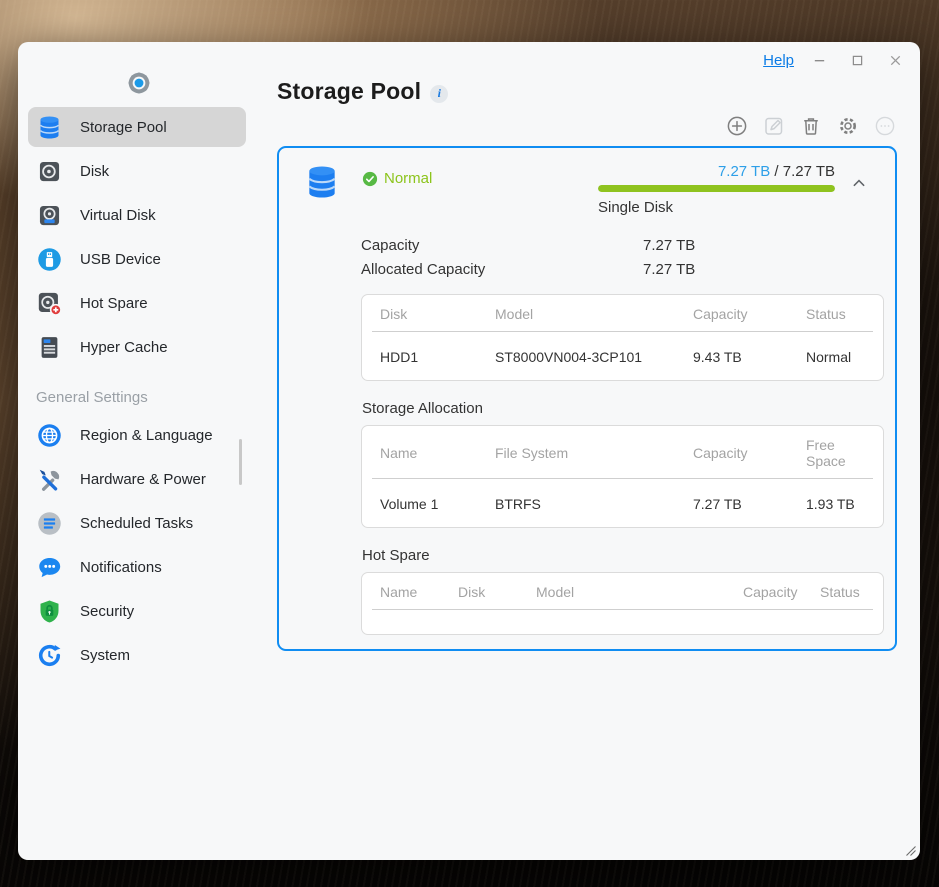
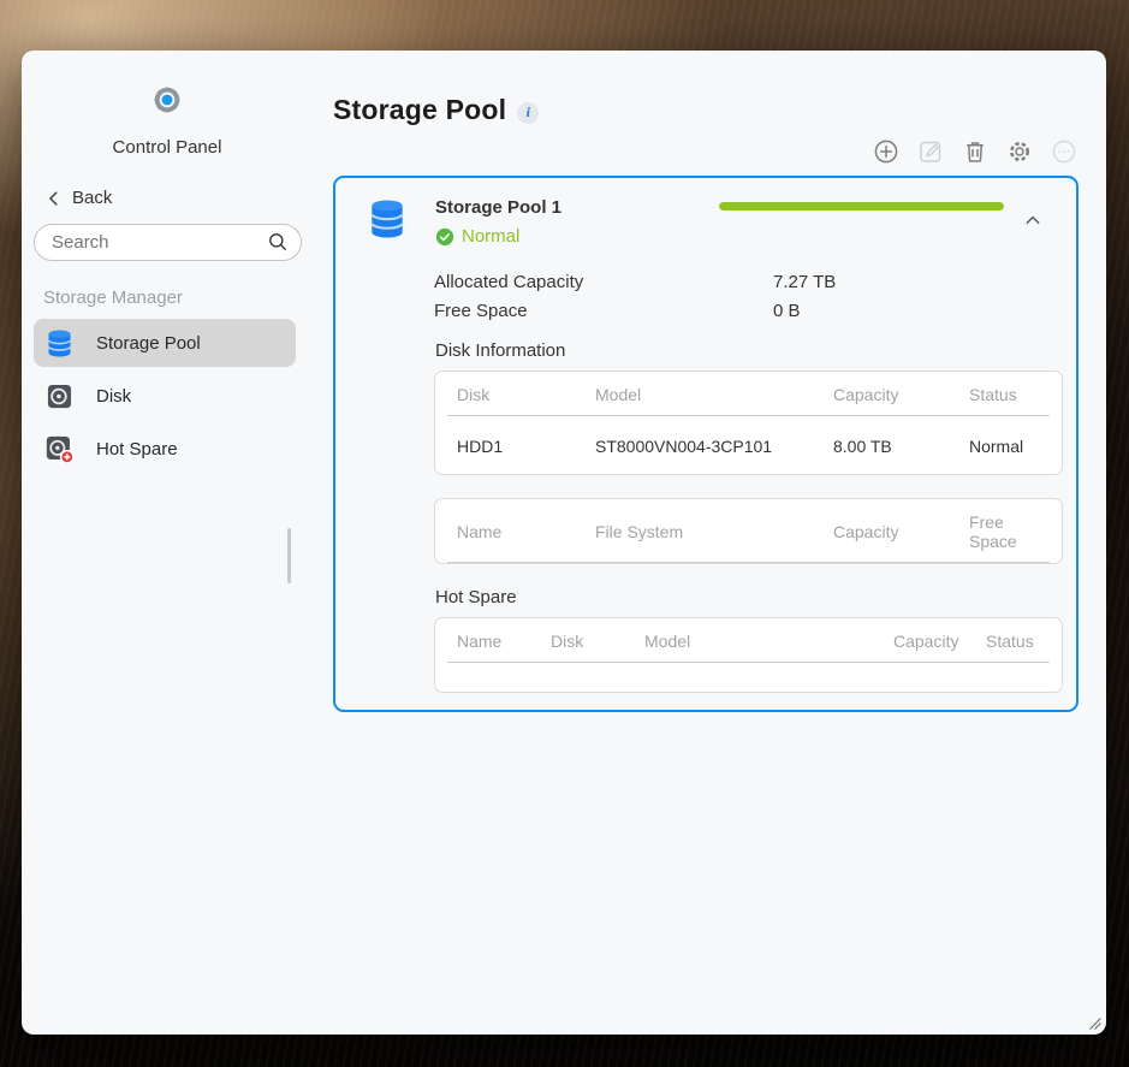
+ Control Panel
+ Back
+ Search
+ Storage Manager
  Storage Pool
  Disk
- Virtual Disk
- USB Device
  Hot Spare
- Hyper Cache
- General Settings
- Region & Language
- Hardware & Power
- Scheduled Tasks
- Notifications
- Security
- System
- Help
  Storage Pool
  i
+ Storage Pool 1
  Normal
- 7.27 TB / 7.27 TB
- Single Disk
- Capacity 7.27 TB
  Allocated Capacity 7.27 TB
+ Free Space 0 B
+ Disk Information
  Disk
  Model
  Capacity
  Status
  HDD1
  ST8000VN004-3CP101
- 9.43 TB
+ 8.00 TB
  Normal
- Storage Allocation
  Name
  File System
  Capacity
  Free Space
- Volume 1
- BTRFS
- 7.27 TB
- 1.93 TB
  Hot Spare
  Name
  Disk
  Model
  Capacity
  Status
